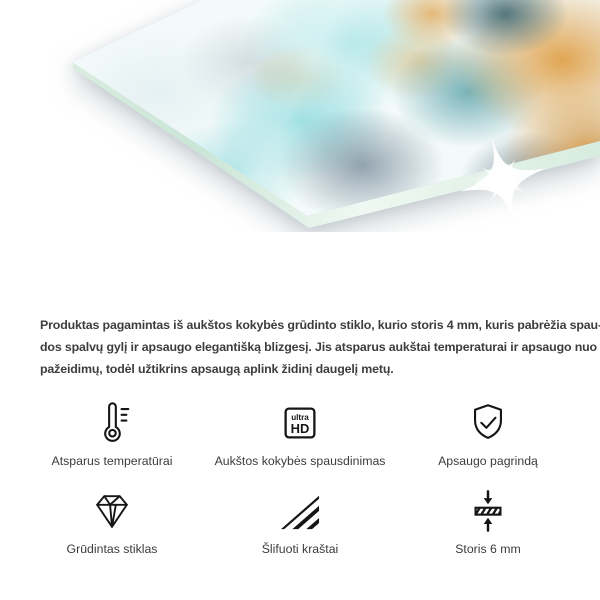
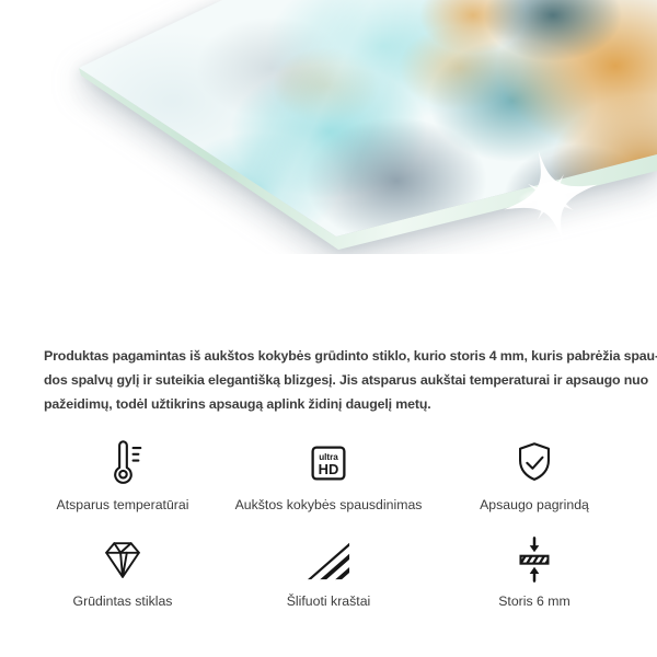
  Produktas pagamintas iš aukštos kokybės grūdinto stiklo, kurio storis 4 mm, kuris pabrėžia spau
- dos spalvų gylį ir apsaugo elegantišką blizgesį. Jis atsparus aukštai temperaturai ir apsaugo nuo
+ dos spalvų gylį ir suteikia elegantišką blizgesį. Jis atsparus aukštai temperaturai ir apsaugo nuo
  pažeidimų, todėl užtikrins apsaugą aplink židinį daugelį metų.
  Atsparus temperatūrai
  ultra
  HD
  Aukštos kokybės spausdinimas
  Apsaugo pagrindą
  Grūdintas stiklas
  Šlifuoti kraštai
  Storis 6 mm
